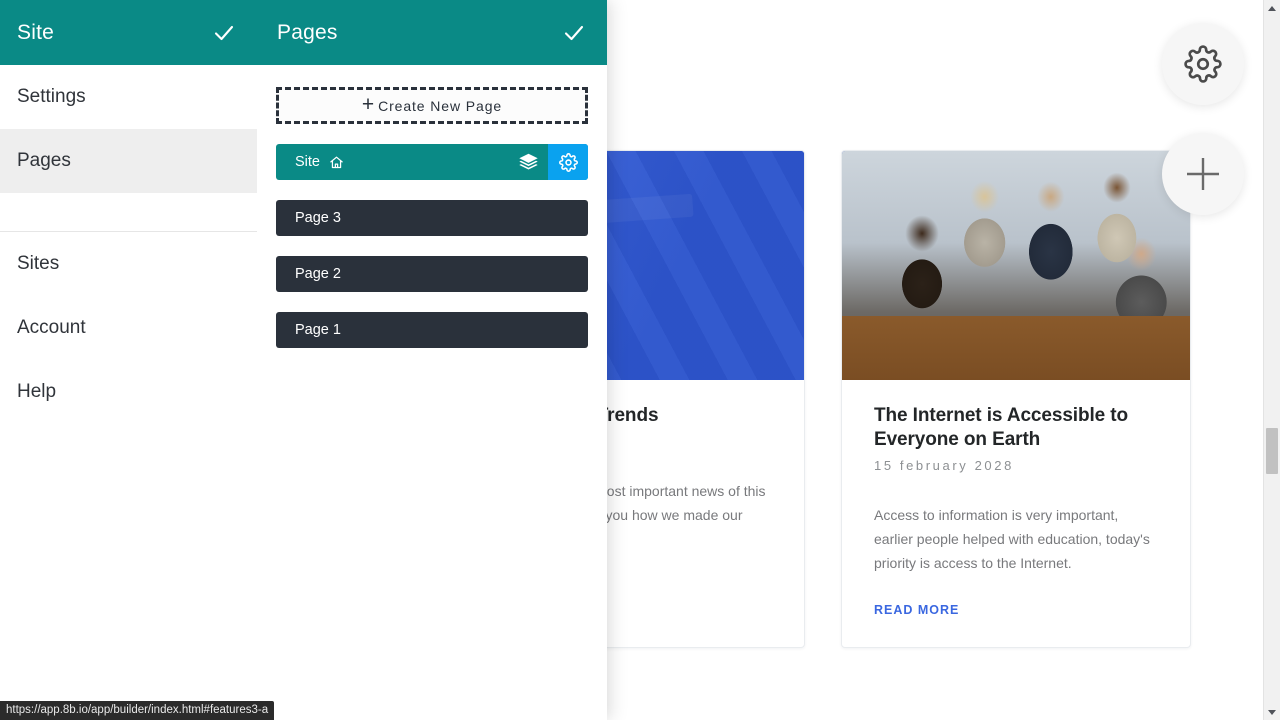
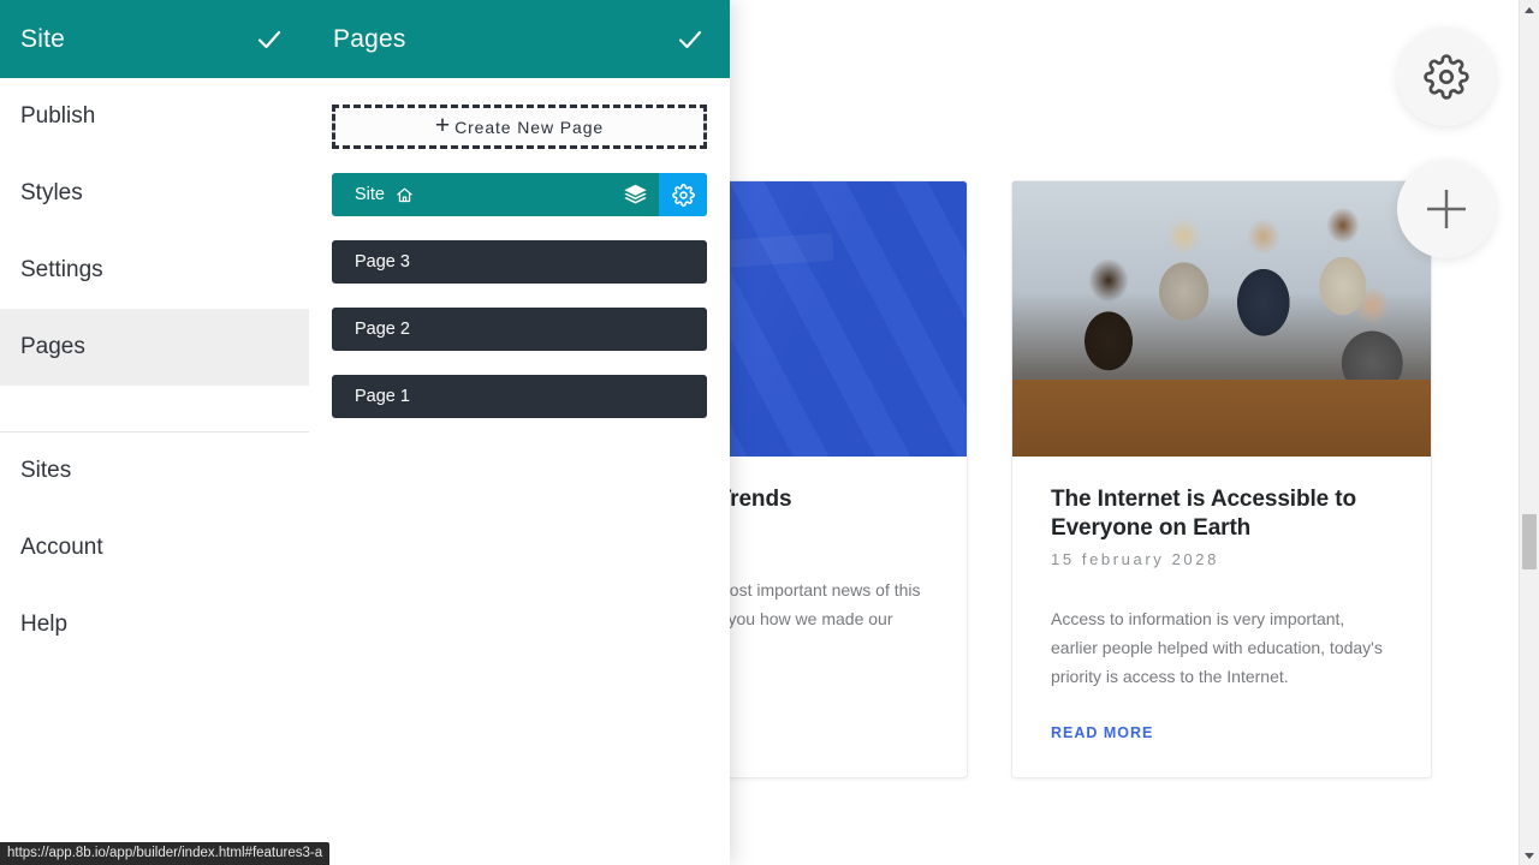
  The Internet is Accessible to Everyone on Earth
  15 february 2028
  Access to information is very important, earlier people helped with education, today's priority is access to the Internet.
  READ MORE
  Site
+ Publish
+ Styles
  Settings
  Pages
  Sites
  Account
  Help
  Pages
  +
  Create New Page
  Site
  Page 3
  Page 2
  Page 1
  https://app.8b.io/app/builder/index.html#features3-a
